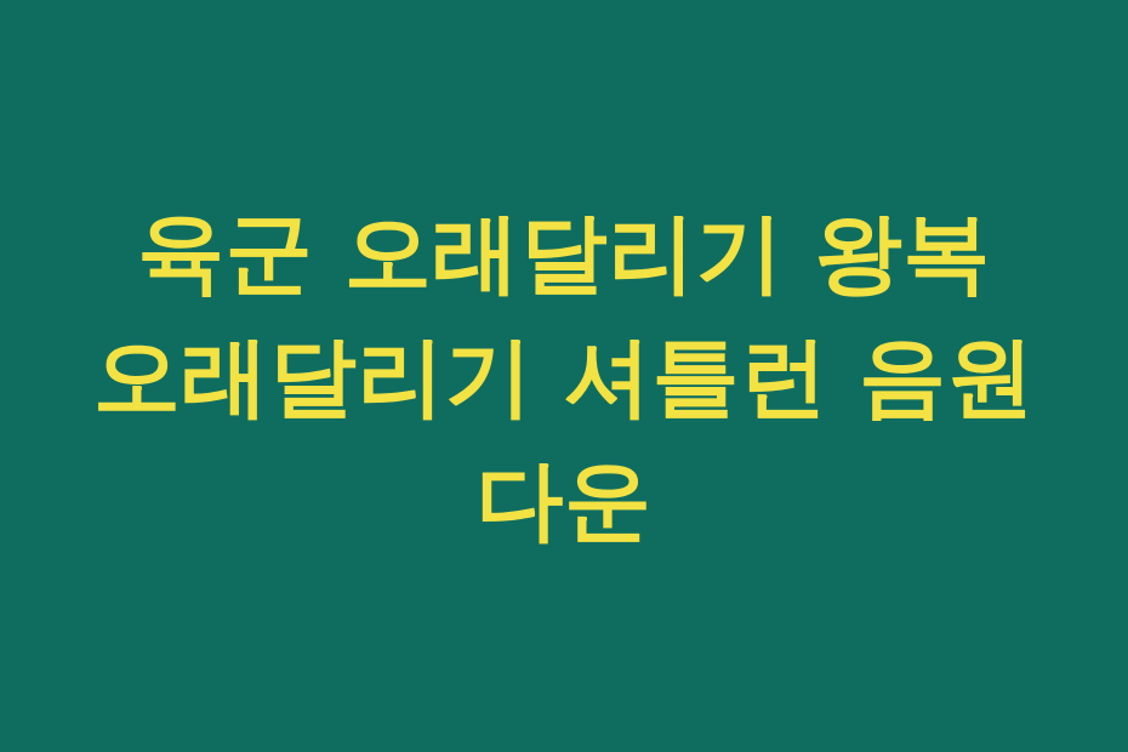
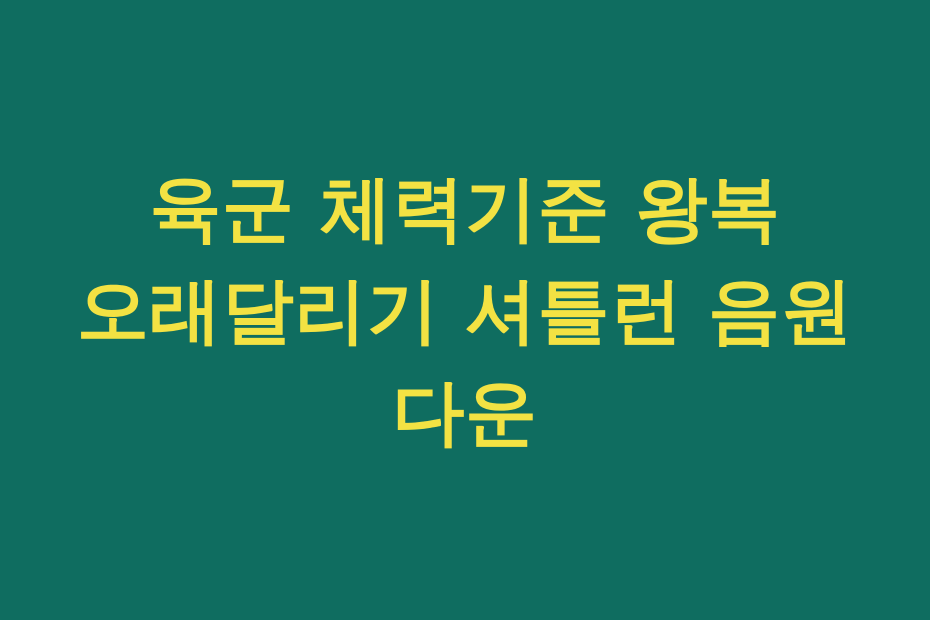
- 육군 오래달리기 왕복 오래달리기 셔틀런 음원 다운
+ 육군 체력기준 왕복 오래달리기 셔틀런 음원 다운
